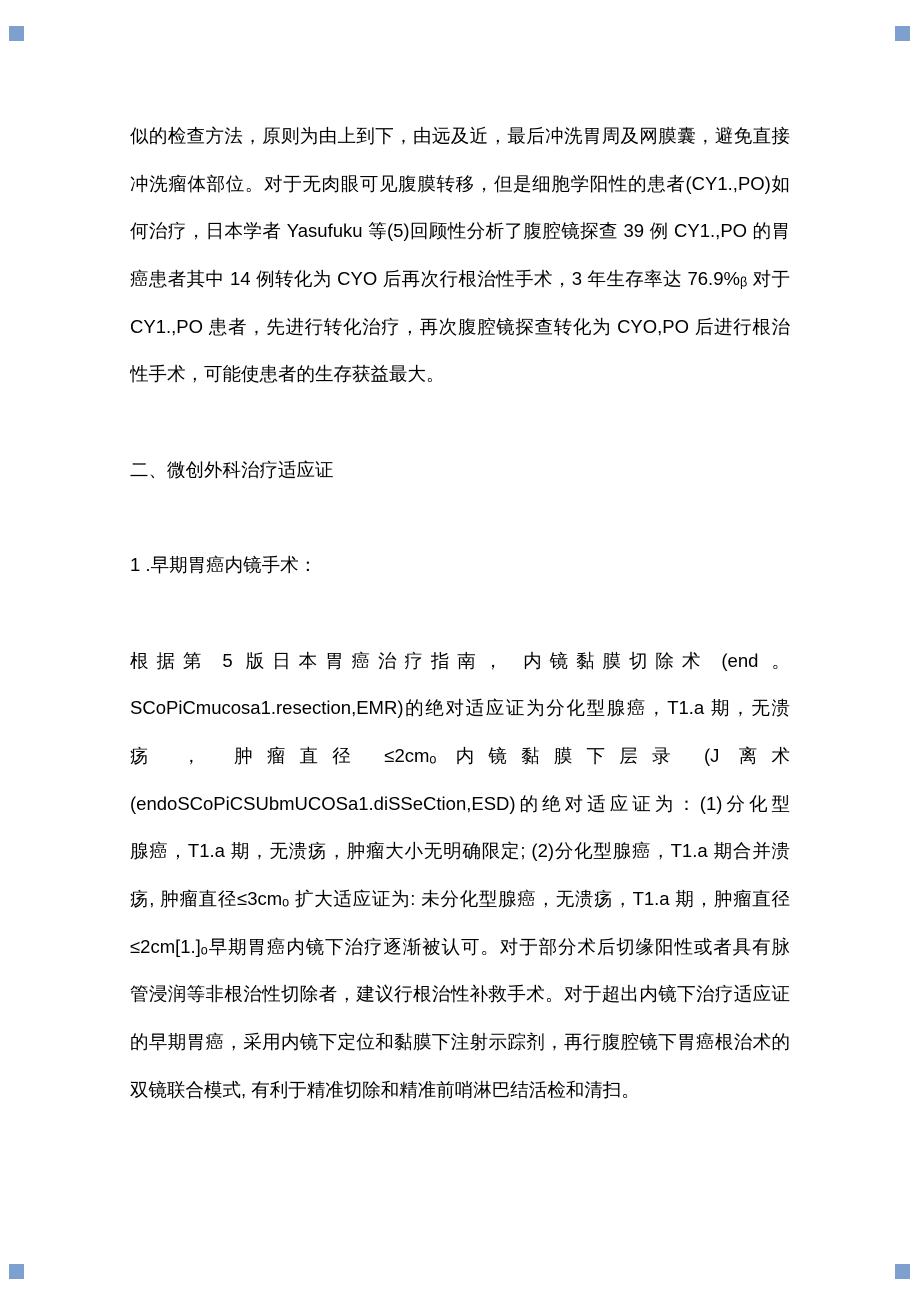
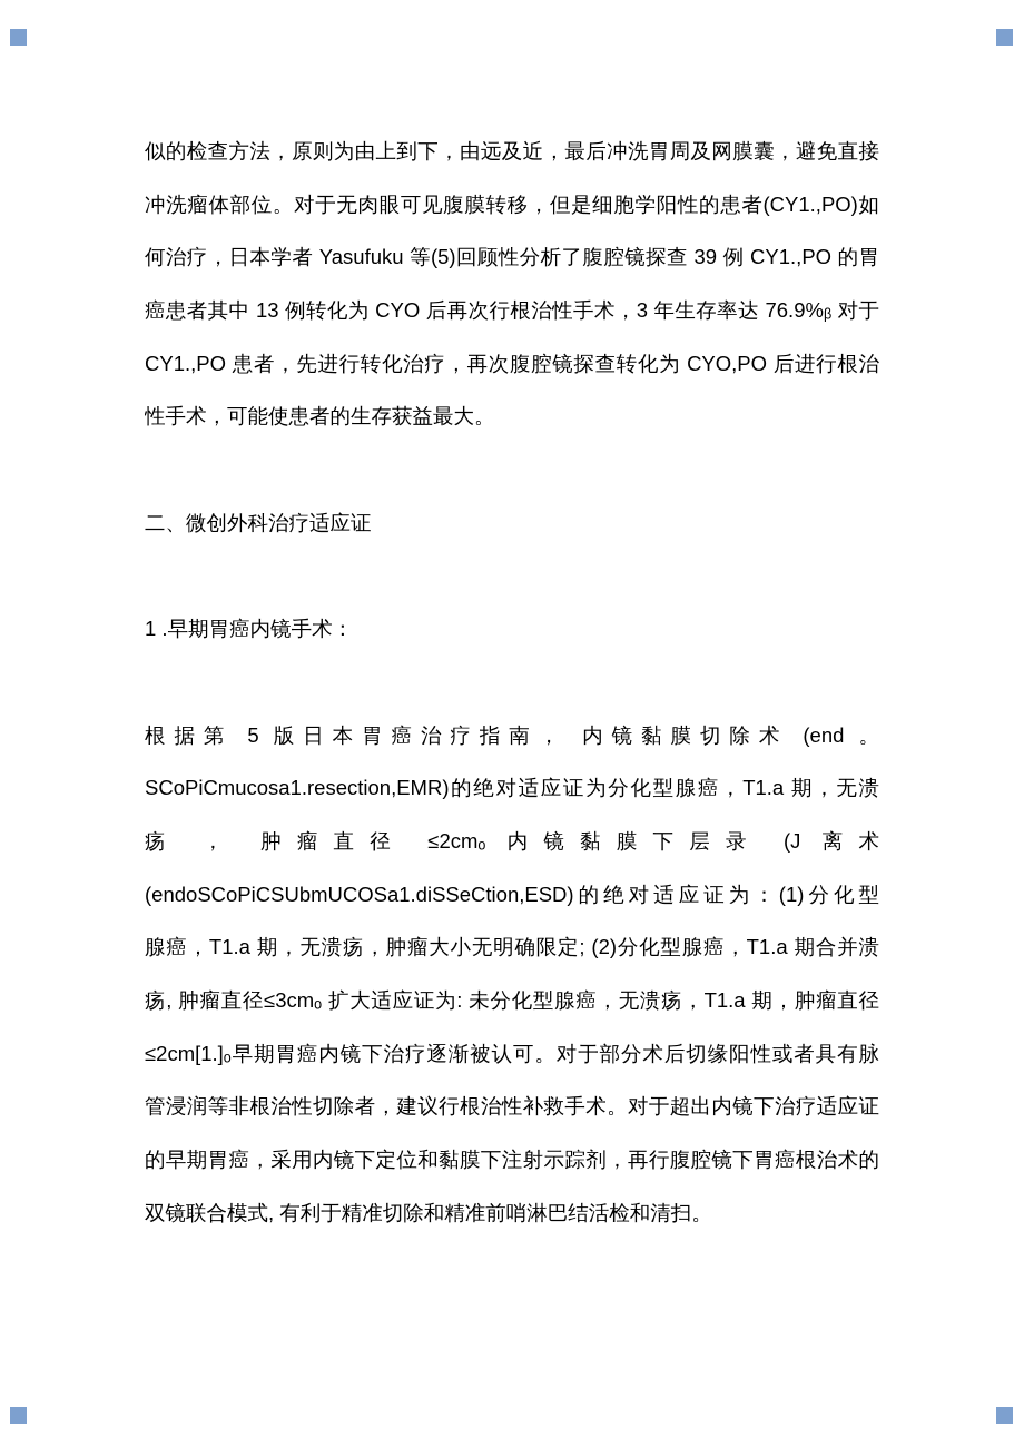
  似的检查方法，原则为由上到下，由远及近，最后冲洗胃周及网膜囊，避免直接
  冲洗瘤体部位。对于无肉眼可见腹膜转移，但是细胞学阳性的患者(CY1.,PO)如
  何治疗，日本学者 Yasufuku 等(5)回顾性分析了腹腔镜探查 39 例 CY1.,PO 的胃
- 癌患者其中 14 例转化为 CYO 后再次行根治性手术，3 年生存率达 76.9%ᵦ 对于
+ 癌患者其中 13 例转化为 CYO 后再次行根治性手术，3 年生存率达 76.9%ᵦ 对于
  CY1.,PO 患者，先进行转化治疗，再次腹腔镜探查转化为 CYO,PO 后进行根治
  性手术，可能使患者的生存获益最大。
  二、微创外科治疗适应证
  1 .早期胃癌内镜手术：
  根据第 5 版日本胃癌治疗指南， 内镜黏膜切除术 (end 。
  SCoPiCmucosa1.resection,EMR)的绝对适应证为分化型腺癌，T1.a 期，无溃
  疡 ， 肿瘤直径 ≤2cmₒ 内镜黏膜下层录 (J 离术
  (endoSCoPiCSUbmUCOSa1.diSSeCtion,ESD)的绝对适应证为：(1)分化型
  腺癌，T1.a 期，无溃疡，肿瘤大小无明确限定; (2)分化型腺癌，T1.a 期合并溃
  疡, 肿瘤直径≤3cmₒ 扩大适应证为: 未分化型腺癌，无溃疡，T1.a 期，肿瘤直径
  ≤2cm[1.]ₒ早期胃癌内镜下治疗逐渐被认可。对于部分术后切缘阳性或者具有脉
  管浸润等非根治性切除者，建议行根治性补救手术。对于超出内镜下治疗适应证
  的早期胃癌，采用内镜下定位和黏膜下注射示踪剂，再行腹腔镜下胃癌根治术的
  双镜联合模式, 有利于精准切除和精准前哨淋巴结活检和清扫。
